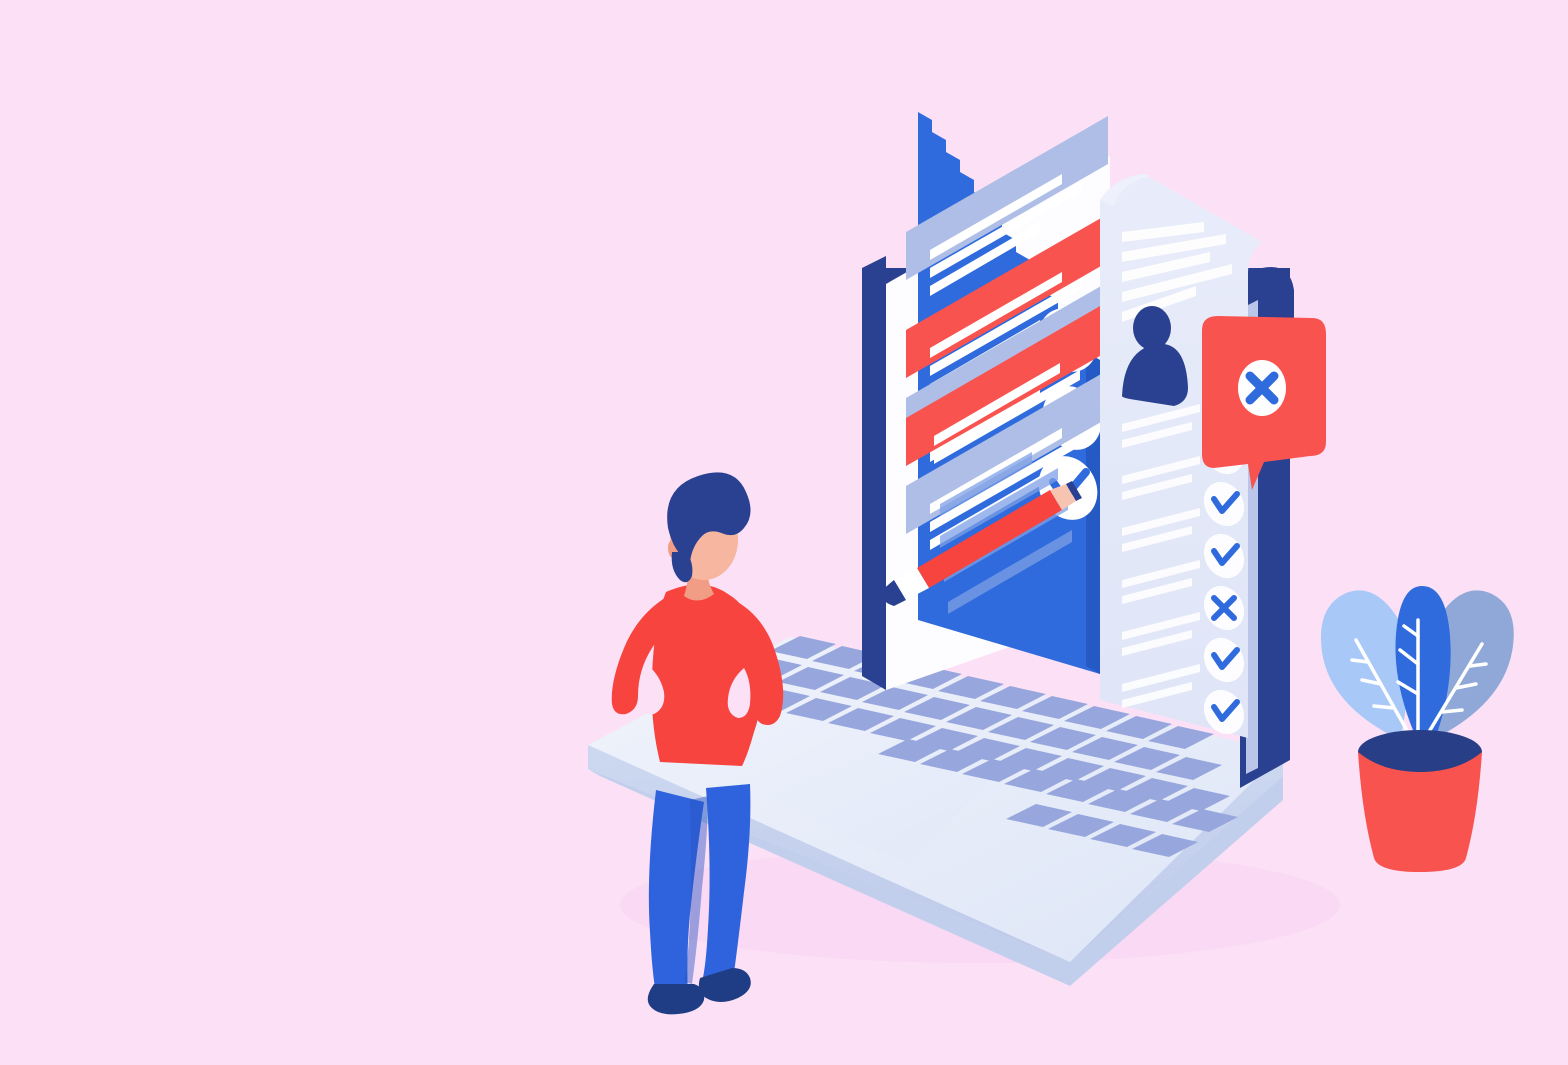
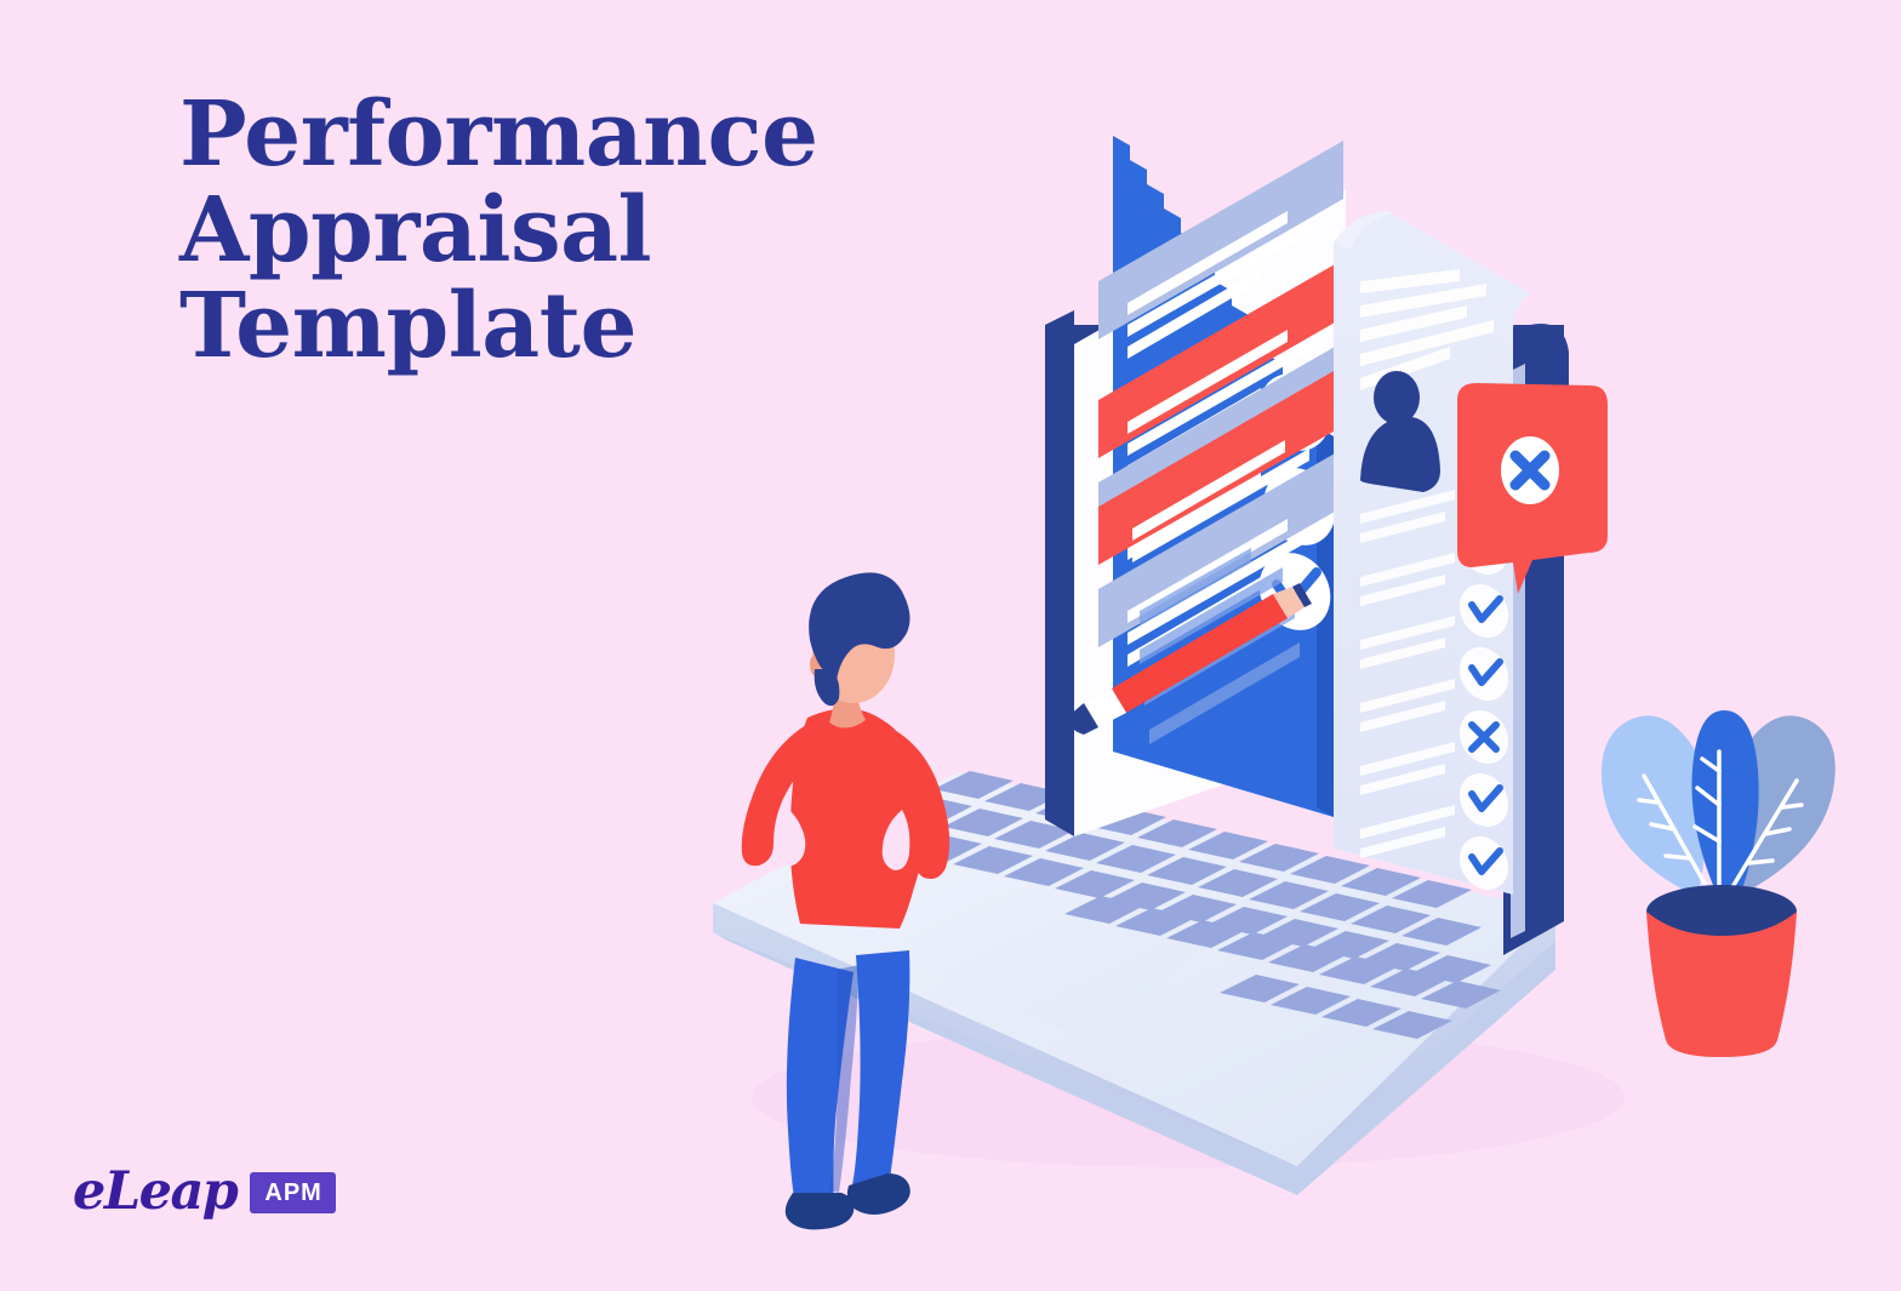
+ Performance
+ Appraisal
+ Template
+ eLeap
+ APM
